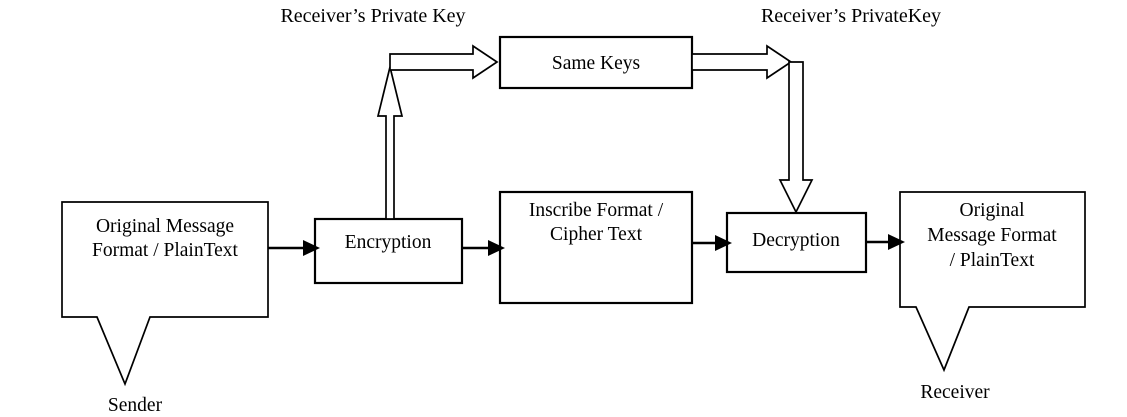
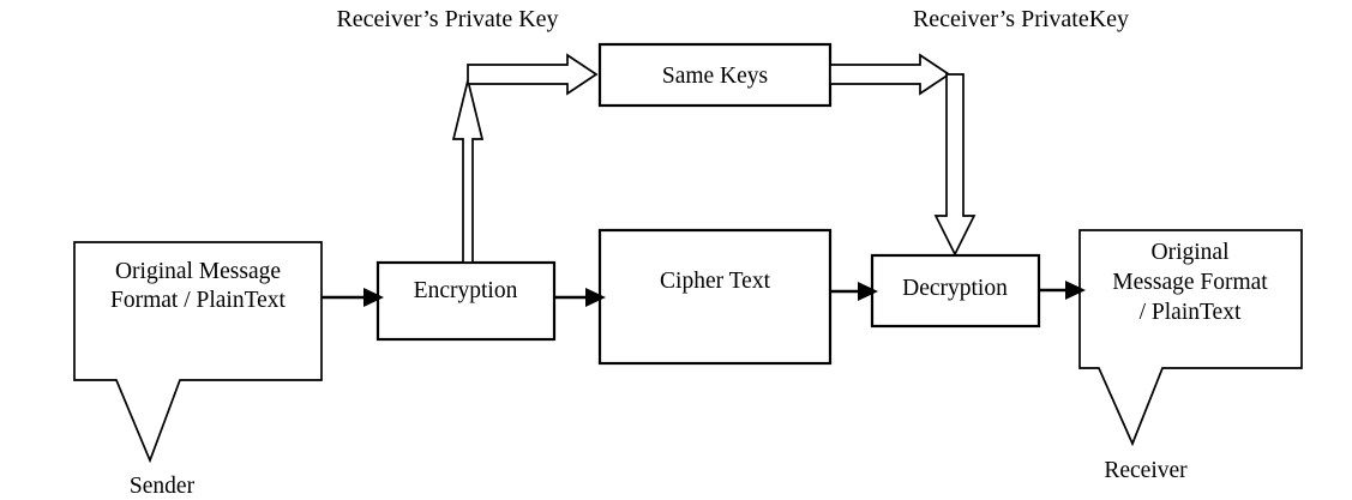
  Receiver’s Private Key
  Receiver’s PrivateKey
  Original Message
  Format / PlainText
  Sender
  Encryption
  Same Keys
- Inscribe Format /
  Cipher Text
  Decryption
  Original
  Message Format
  / PlainText
  Receiver
